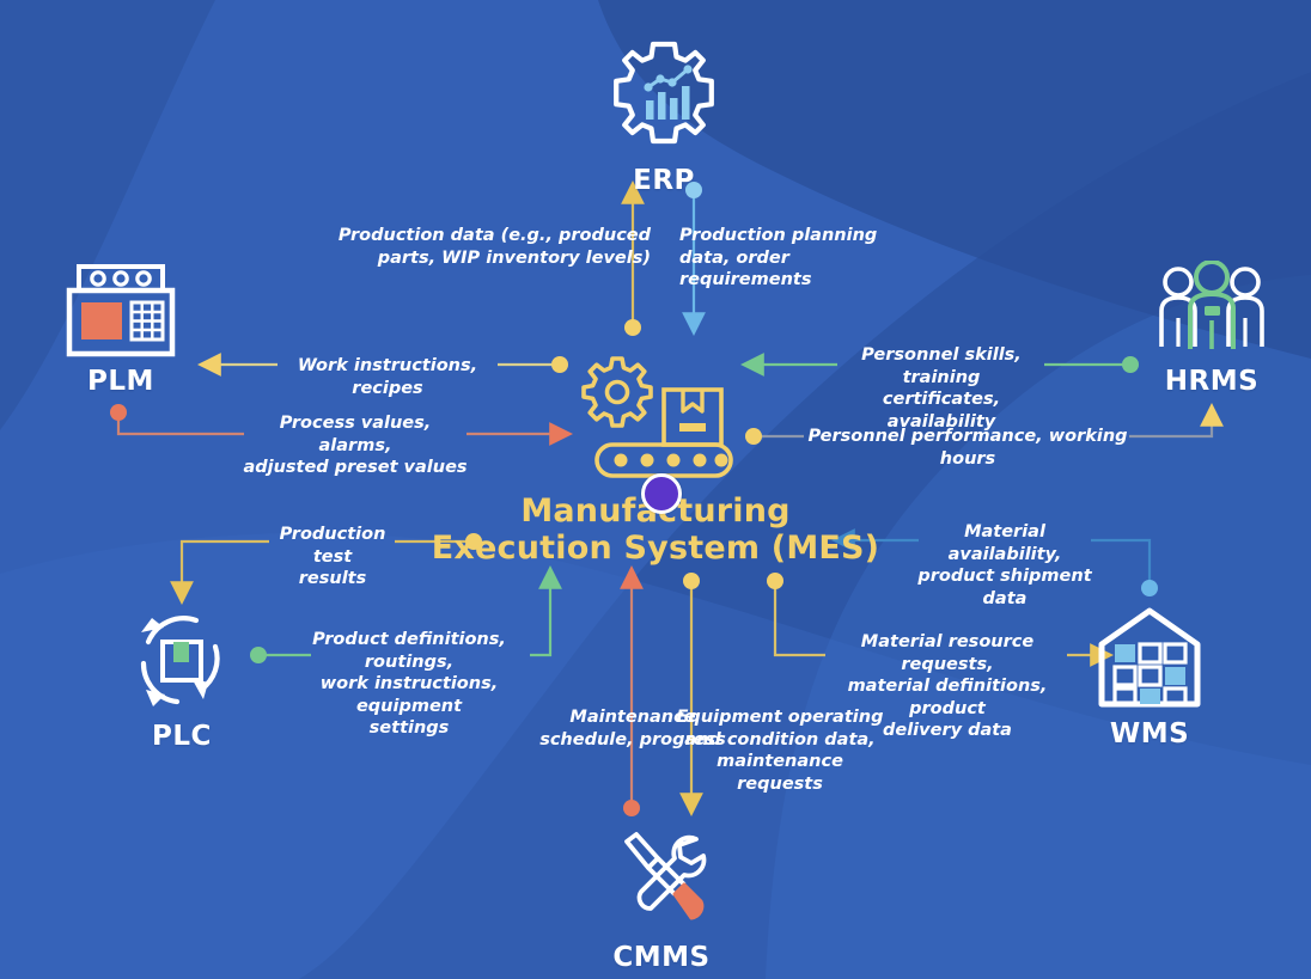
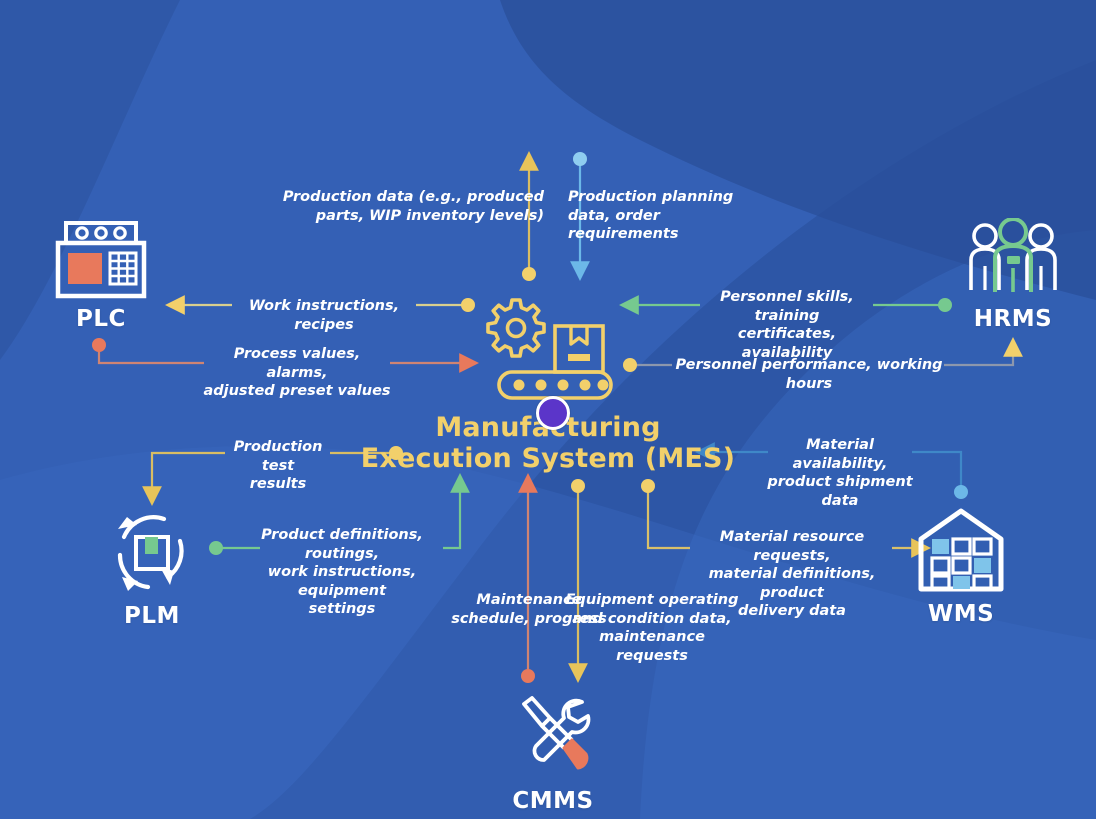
- ERP
- PLM
+ PLC
  HRMS
- PLC
+ PLM
  WMS
  CMMS
  Manufaturing
  Execution System (MES)
  Production data (e.g., produced
  parts, WIP inventory levels)
  Production planning
  data, order
  requirements
  Work instructions, recipes
  Process values, alarms,
  adjusted preset values
  Personnel skills, training
  certificates, availability
  Personnel performance, working hours
  Production test
  results
  Product definitions, routings,
  work instructions, equipment
  settings
  Maintenance
  schedule, progress
  Equipment operating
  and condition data,
  maintenance requests
  Material availability,
  product shipment data
  Material resource requests,
  material definitions, product
  delivery data
